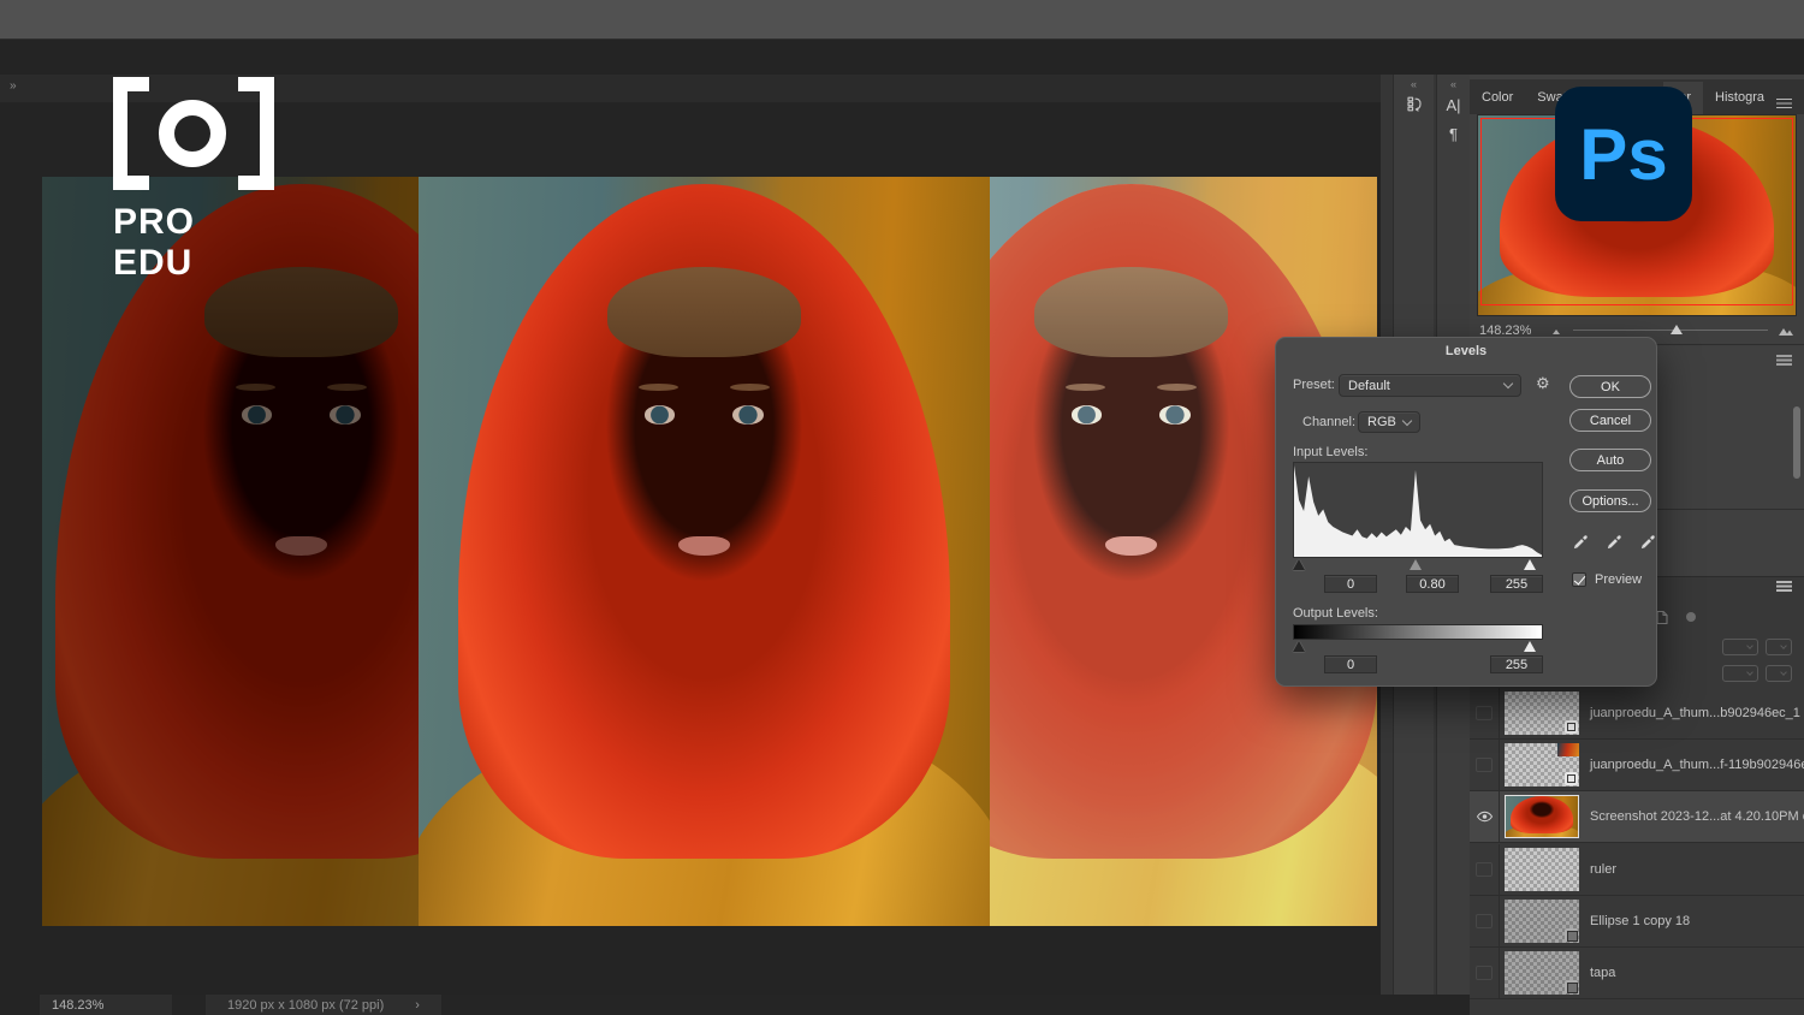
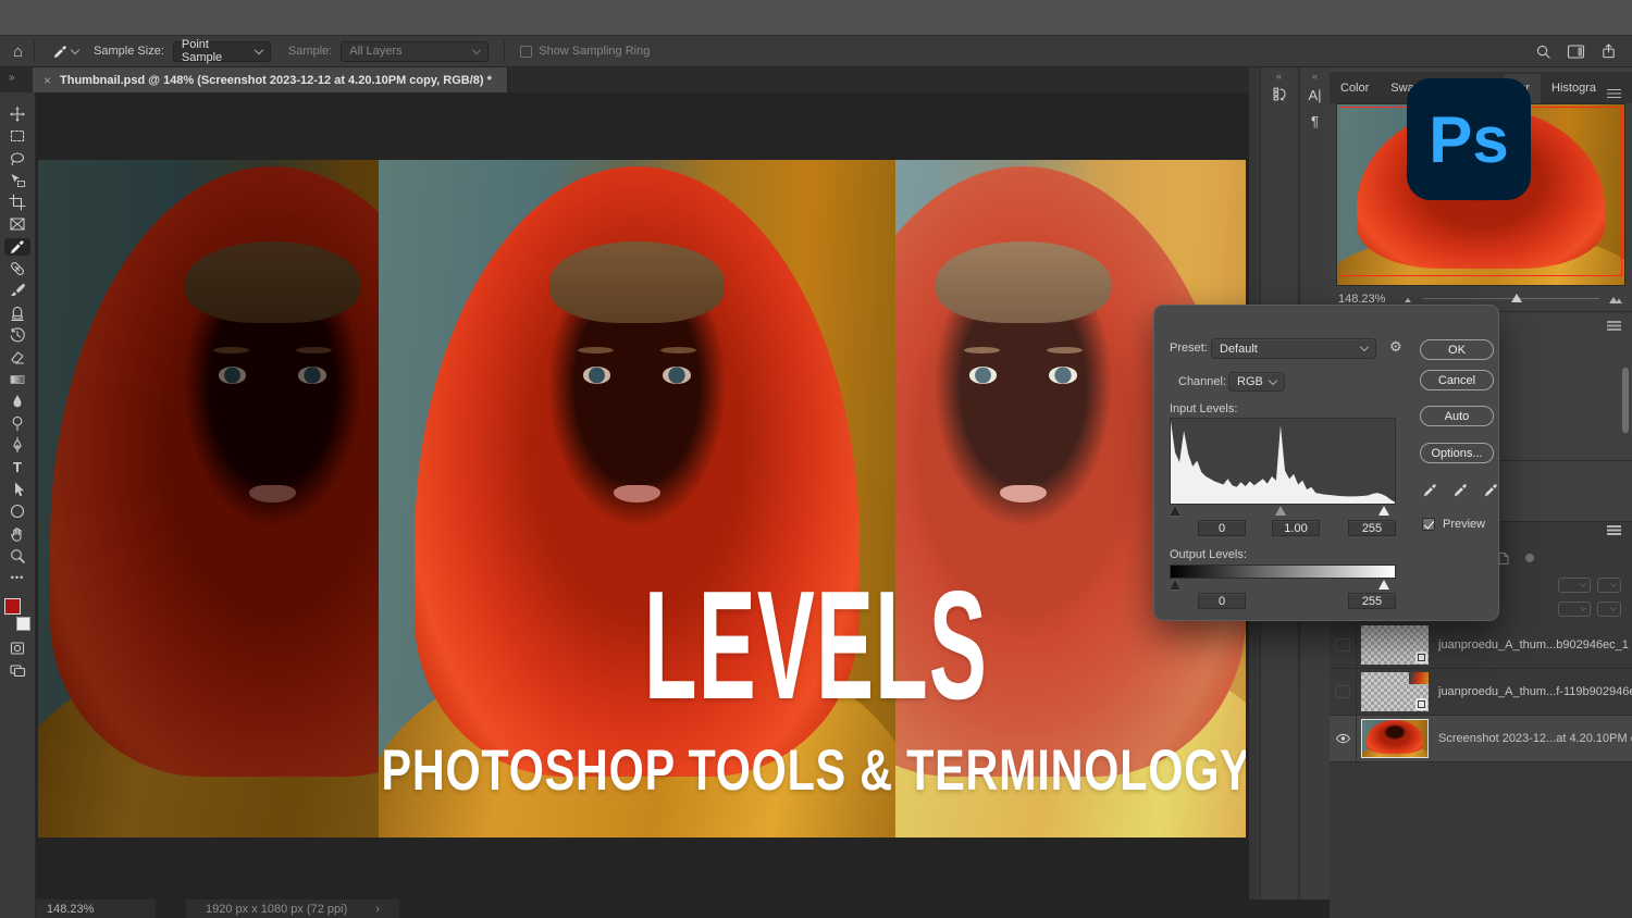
+ ⌂
+ Sample Size:
+ Point Sample
+ Sample:
+ All Layers
+ Show Sampling Ring
  »
+ ×
+ Thumbnail.psd @ 148% (Screenshot 2023-12-12 at 4.20.10PM copy, RGB/8) *
+ T
+ •••
+ LEVELS
+ PHOTOSHOP TOOLS & TERMINOLOGY
  148.23%
  1920 px x 1080 px (72 ppi)
  ›
- PRO EDU
  Ps
  «
  «
  A|
  ¶
  Color
  Histogra
  148.23%
  juanproedu_A_thum...b902946ec_1
  juanproedu_A_thum...f-119b902946
  Screenshot 2023-12...at 4.20.10PM
- ruler
- Ellipse 1 copy 18
- tapa
- Levels
  Preset:
  Default
  ⚙
  OK
  Channel:
  RGB
  Cancel
  Input Levels:
  Auto
  Options...
  0
- 0.80
+ 1.00
  255
  Preview
  Output Levels:
  0
  255
